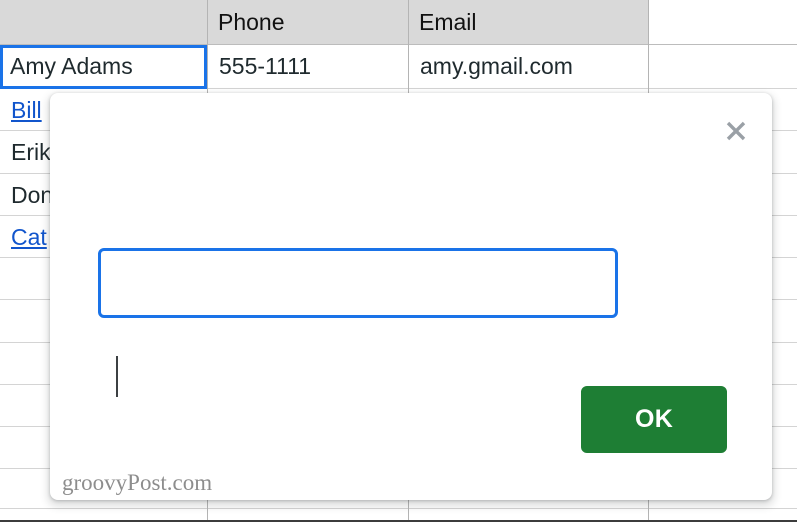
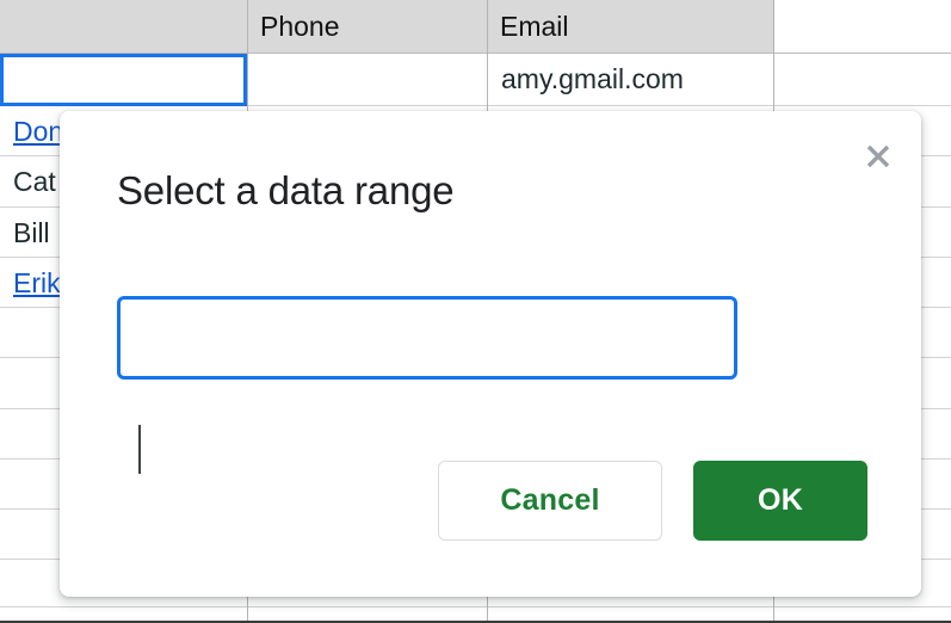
  Phone
  Email
- 555-1111
  amy.gmail.com
- Amy Adams
- Bill
+ Don
- Erik
+ Cat
- Don
+ Bill
- Cat
+ Erik
+ Select a data range
+ Cancel
  OK
- groovyPost.com
